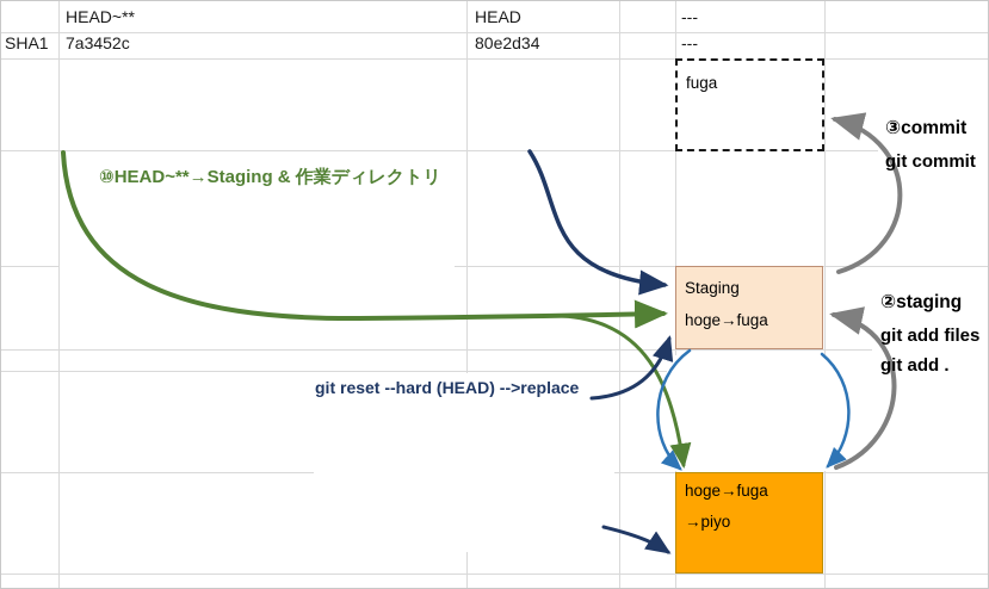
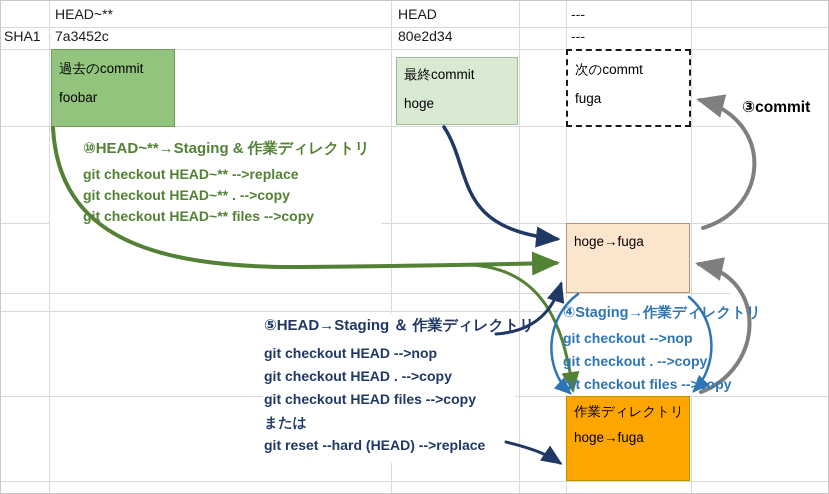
  HEAD~**
  HEAD
  ---
  SHA1
  7a3452c
  80e2d34
  ---
+ 過去のcommit
+ foobar
+ 最終commit
+ hoge
+ 次のcommt
  fuga
- Staging
  hoge→fuga
+ 作業ディレクトリ
  hoge→fuga
- →piyo
  ⑩HEAD~**→Staging & 作業ディレクトリ
+ git checkout HEAD~** -->replace
+ git checkout HEAD~** . -->copy
+ git checkout HEAD~** files -->copy
+ ⑤HEAD→Staging ＆ 作業ディレクトリ
+ git checkout HEAD -->nop
+ git checkout HEAD . -->copy
+ git checkout HEAD files -->copy
+ または
  git reset --hard (HEAD) -->replace
+ ④Staging→作業ディレクトリ
+ git checkout -->nop
+ git checkout . -->copy
+ git checkout files -->copy
  ③commit
- git commit
- ②staging
- git add files
- git add .
